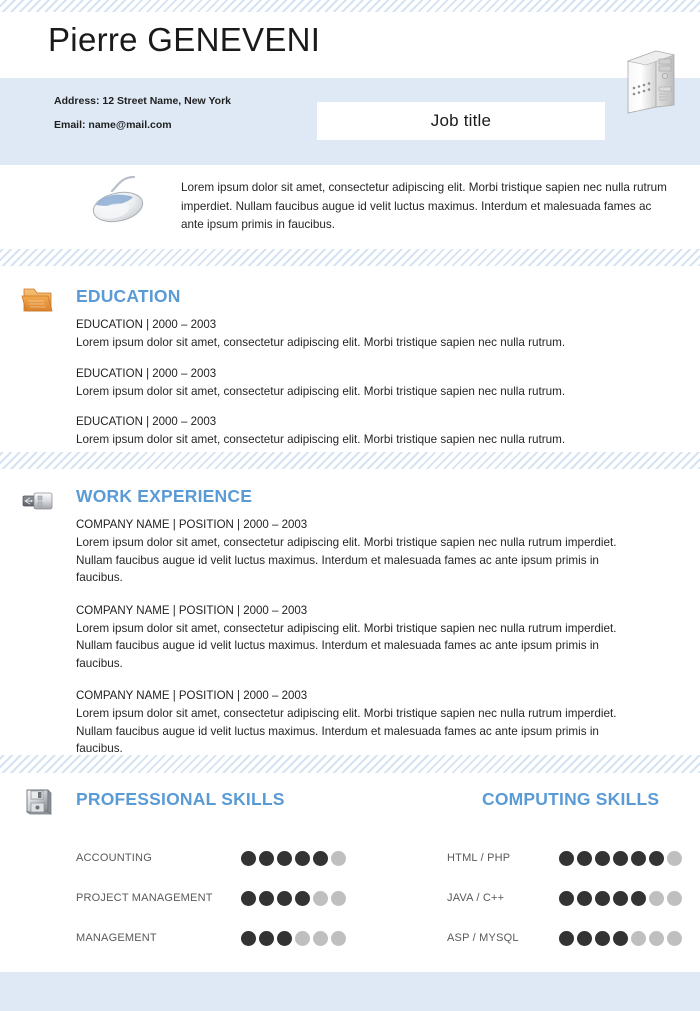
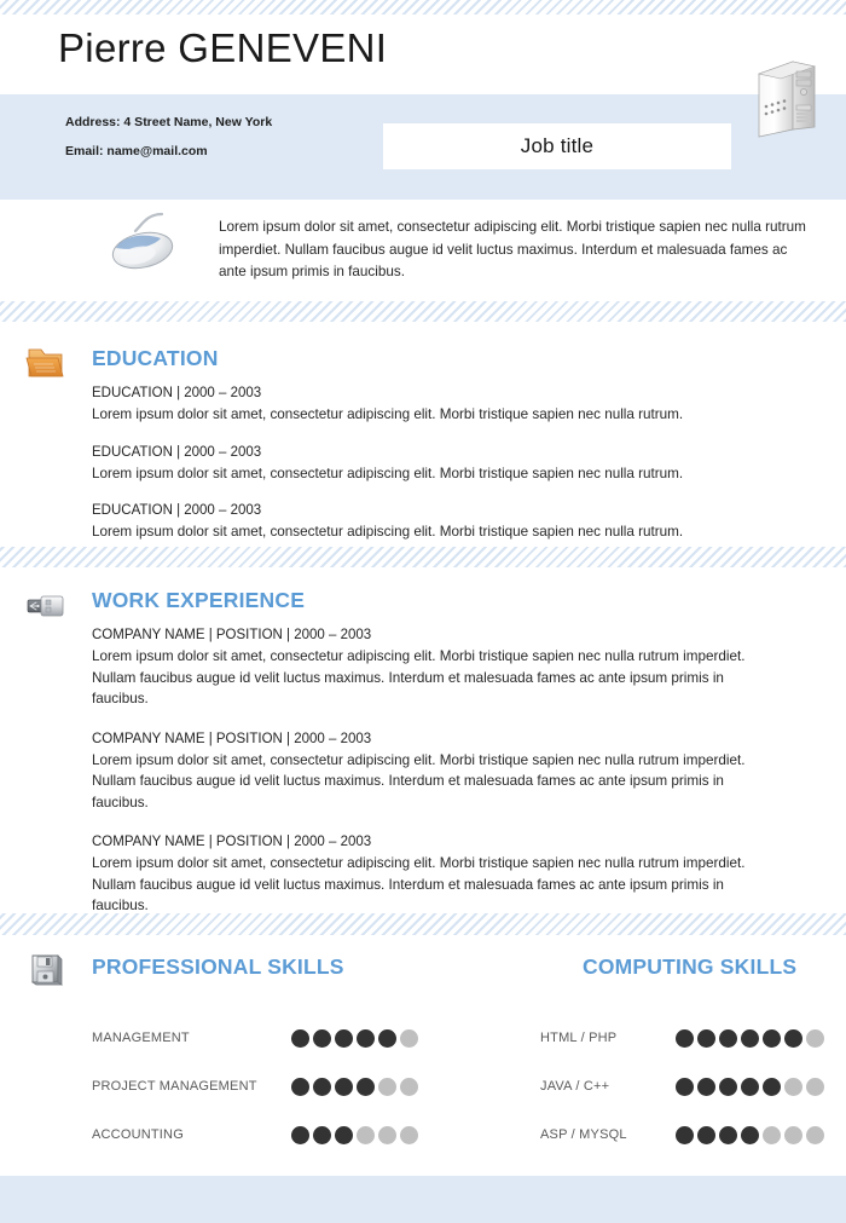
  Pierre GENEVENI
- Address: 12 Street Name, New York
+ Address: 4 Street Name, New York
  Email: name@mail.com
  Job title
  Lorem ipsum dolor sit amet, consectetur adipiscing elit. Morbi tristique sapien nec nulla rutrum imperdiet. Nullam faucibus augue id velit luctus maximus. Interdum et malesuada fames ac ante ipsum primis in faucibus.
  EDUCATION
  EDUCATION | 2000 – 2003
  Lorem ipsum dolor sit amet, consectetur adipiscing elit. Morbi tristique sapien nec nulla rutrum.
  EDUCATION | 2000 – 2003
  Lorem ipsum dolor sit amet, consectetur adipiscing elit. Morbi tristique sapien nec nulla rutrum.
  EDUCATION | 2000 – 2003
  Lorem ipsum dolor sit amet, consectetur adipiscing elit. Morbi tristique sapien nec nulla rutrum.
  WORK EXPERIENCE
  COMPANY NAME | POSITION | 2000 – 2003
  Lorem ipsum dolor sit amet, consectetur adipiscing elit. Morbi tristique sapien nec nulla rutrum imperdiet. Nullam faucibus augue id velit luctus maximus. Interdum et malesuada fames ac ante ipsum primis in faucibus.
  COMPANY NAME | POSITION | 2000 – 2003
  Lorem ipsum dolor sit amet, consectetur adipiscing elit. Morbi tristique sapien nec nulla rutrum imperdiet. Nullam faucibus augue id velit luctus maximus. Interdum et malesuada fames ac ante ipsum primis in faucibus.
  COMPANY NAME | POSITION | 2000 – 2003
  Lorem ipsum dolor sit amet, consectetur adipiscing elit. Morbi tristique sapien nec nulla rutrum imperdiet. Nullam faucibus augue id velit luctus maximus. Interdum et malesuada fames ac ante ipsum primis in faucibus.
  PROFESSIONAL SKILLS
  COMPUTING SKILLS
- ACCOUNTING
+ MANAGEMENT
  PROJECT MANAGEMENT
- MANAGEMENT
+ ACCOUNTING
  HTML / PHP
  JAVA / C++
  ASP / MYSQL
